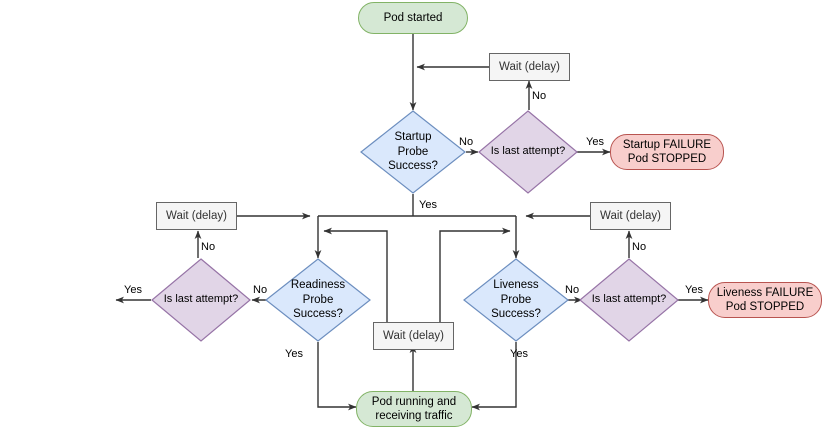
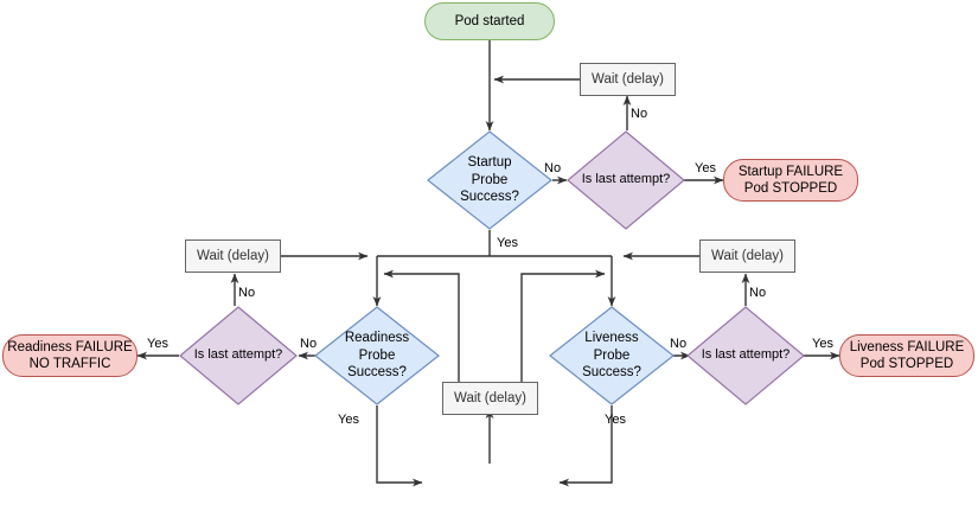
  Pod started
  Wait (delay)
  Startup
  Probe
  Success?
  Is last attempt?
  Startup FAILURE
  Pod STOPPED
  Wait (delay)
  Wait (delay)
  Wait (delay)
+ Readiness FAILURE
+ NO TRAFFIC
  Is last attempt?
  Readiness
  Probe
  Success?
  Liveness
  Probe
  Success?
  Is last attempt?
  Liveness FAILURE
  Pod STOPPED
- Pod running and
- receiving traffic
  No
  No
  Yes
  Yes
  No
  No
  Yes
  Yes
  No
  No
  Yes
  Yes
